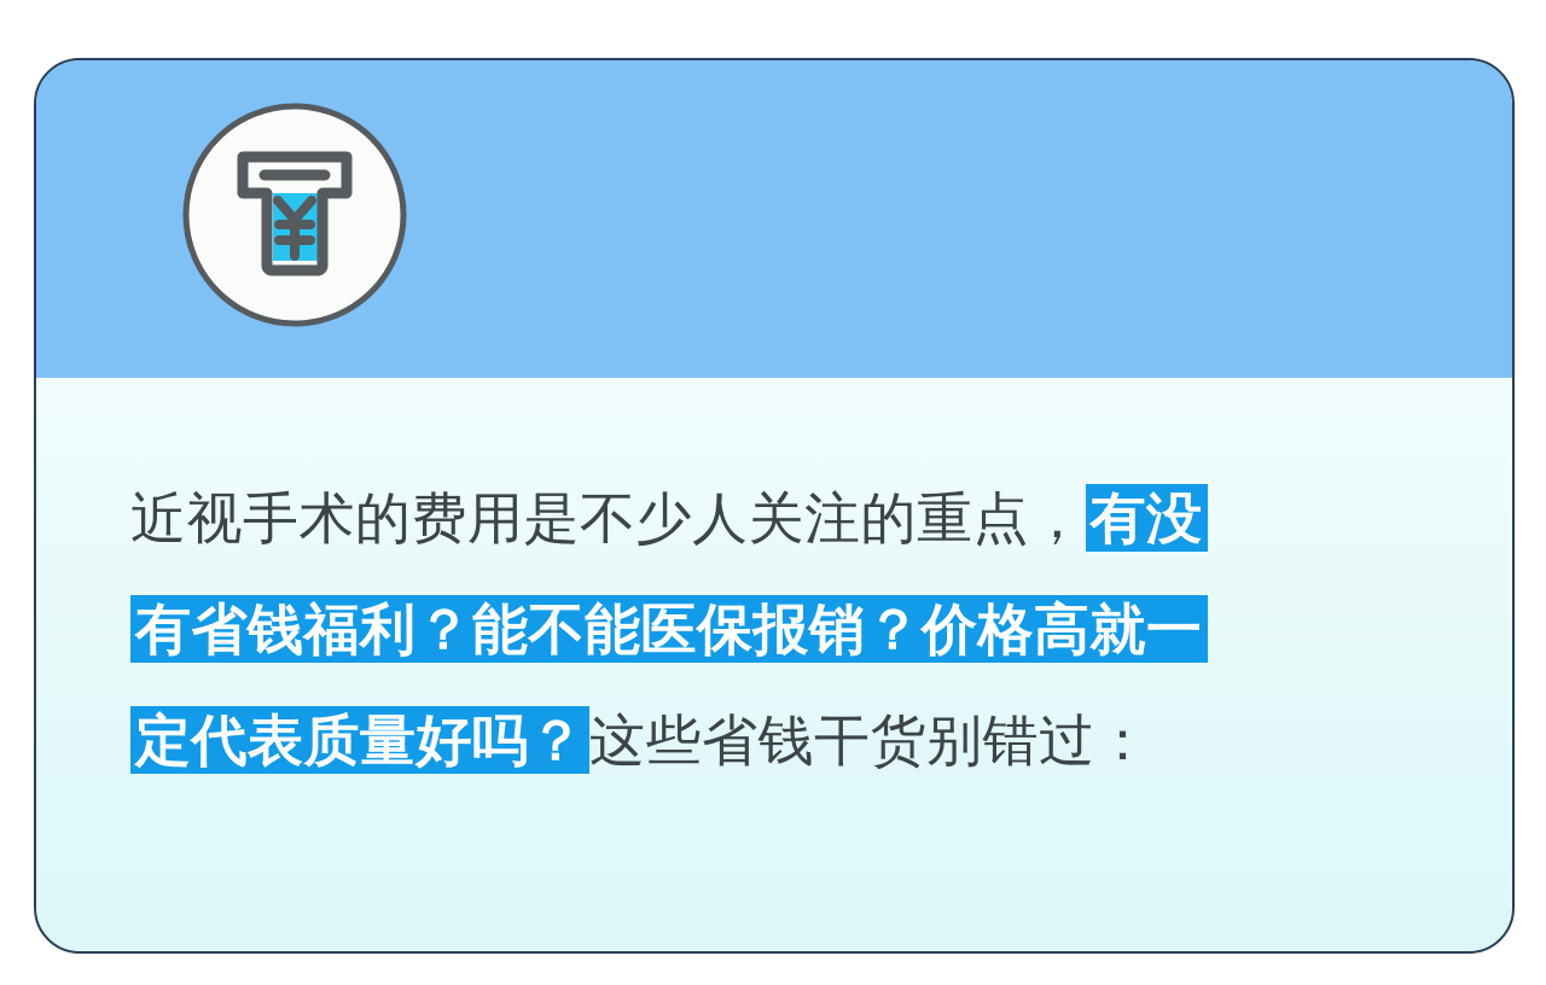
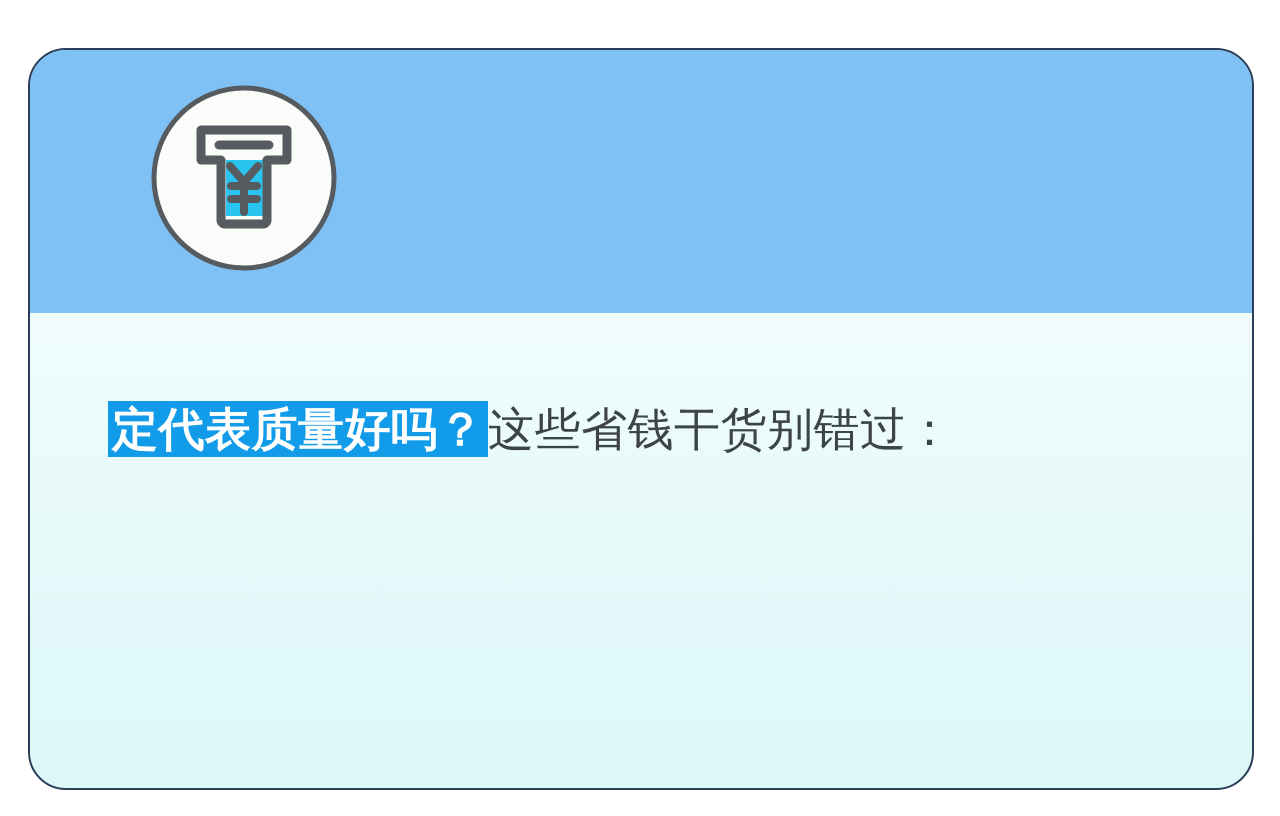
- 近视手术的费用是不少人关注的重点，有没
- 有省钱福利？能不能医保报销？价格高就一
  定代表质量好吗？这些省钱干货别错过：
